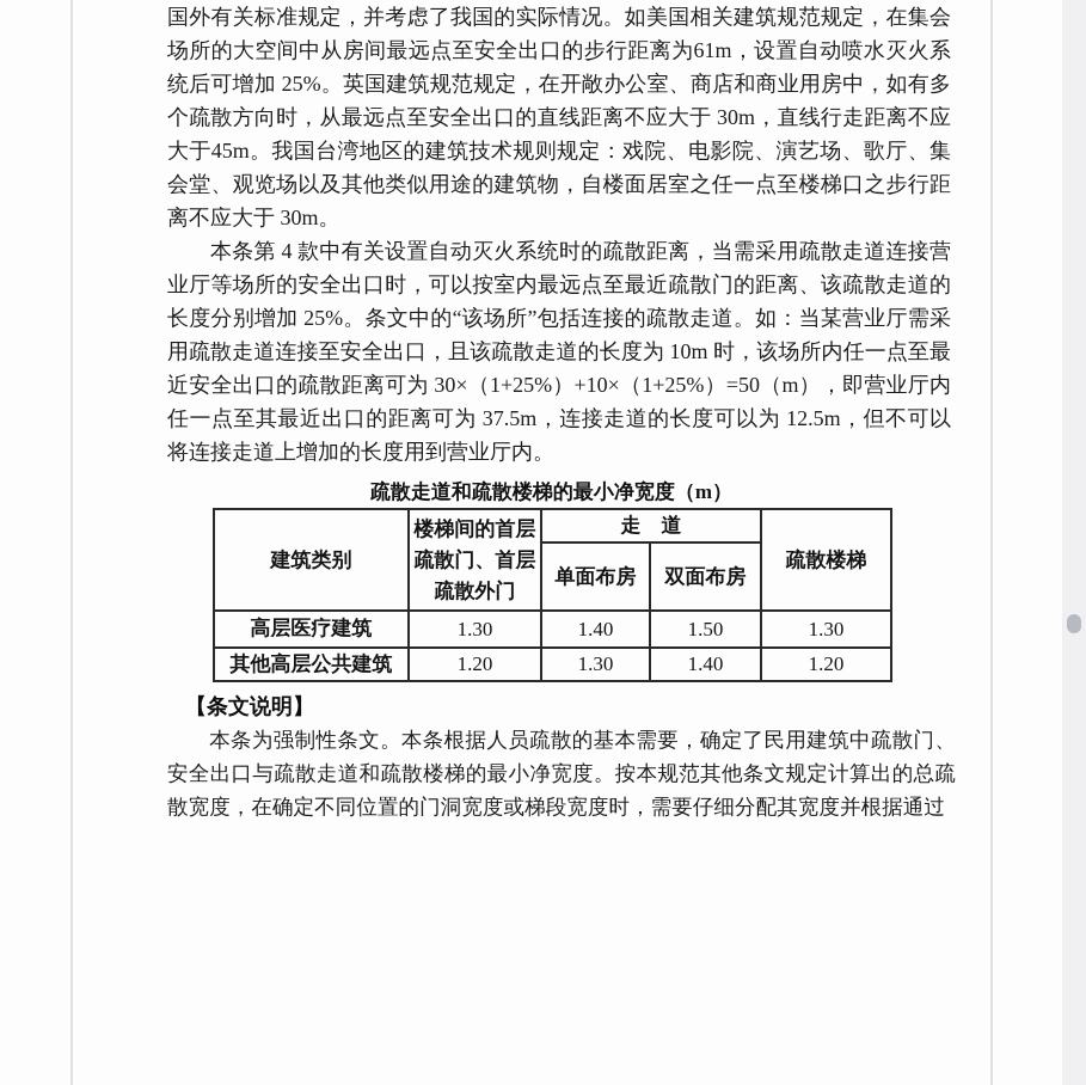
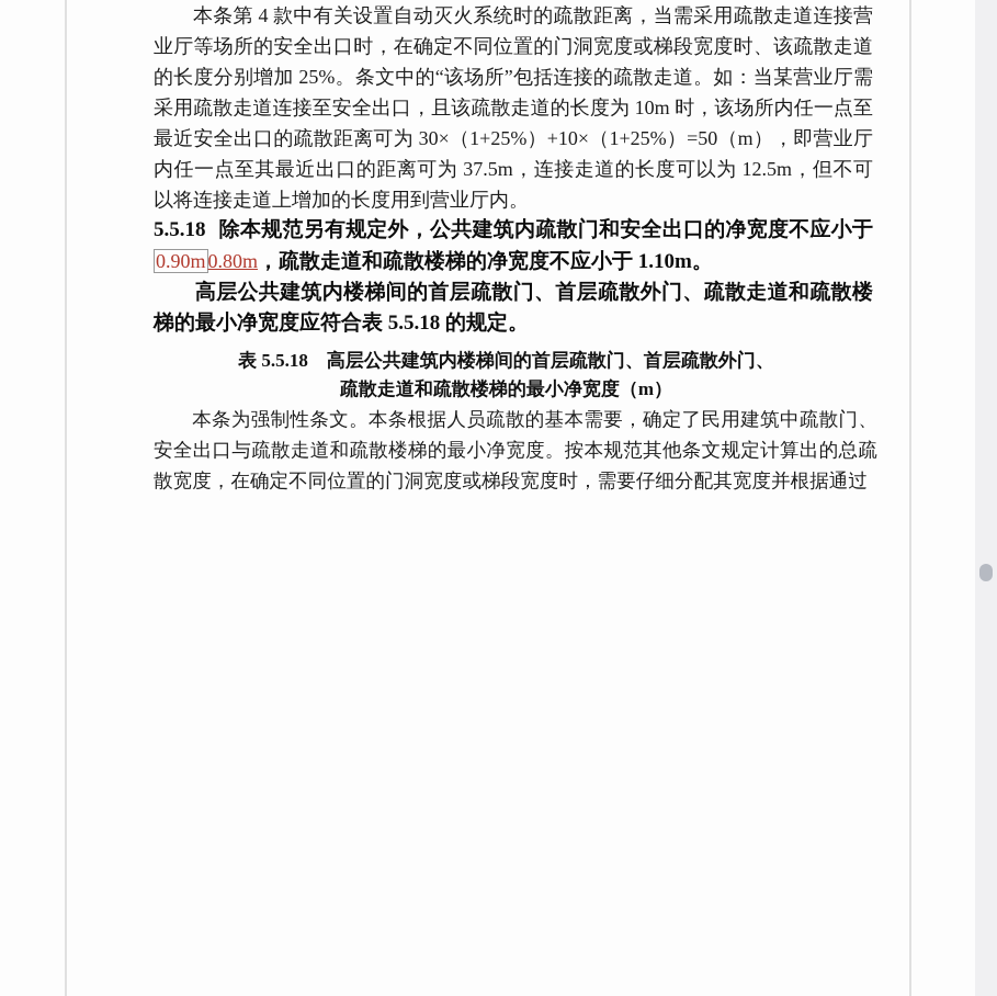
- 国外有关标准规定，并考虑了我国的实际情况。如美国相关建筑规范规定，在集会场所的大空间中从房间最远点至安全出口的步行距离为61m，设置自动喷水灭火系统后可增加 25%。英国建筑规范规定，在开敞办公室、商店和商业用房中，如有多个疏散方向时，从最远点至安全出口的直线距离不应大于 30m，直线行走距离不应大于45m。我国台湾地区的建筑技术规则规定：戏院、电影院、演艺场、歌厅、集会堂、观览场以及其他类似用途的建筑物，自楼面居室之任一点至楼梯口之步行距离不应大于 30m。
- 本条第 4 款中有关设置自动灭火系统时的疏散距离，当需采用疏散走道连接营业厅等场所的安全出口时，可以按室内最远点至最近疏散门的距离、该疏散走道的长度分别增加 25%。条文中的“该场所”包括连接的疏散走道。如：当某营业厅需采用疏散走道连接至安全出口，且该疏散走道的长度为 10m 时，该场所内任一点至最近安全出口的疏散距离可为 30×（1+25%）+10×（1+25%）=50（m），即营业厅内任一点至其最近出口的距离可为 37.5m，连接走道的长度可以为 12.5m，但不可以将连接走道上增加的长度用到营业厅内。
+ 本条第 4 款中有关设置自动灭火系统时的疏散距离，当需采用疏散走道连接营业厅等场所的安全出口时，在确定不同位置的门洞宽度或梯段宽度时、该疏散走道的长度分别增加 25%。条文中的“该场所”包括连接的疏散走道。如：当某营业厅需采用疏散走道连接至安全出口，且该疏散走道的长度为 10m 时，该场所内任一点至最近安全出口的疏散距离可为 30×（1+25%）+10×（1+25%）=50（m），即营业厅内任一点至其最近出口的距离可为 37.5m，连接走道的长度可以为 12.5m，但不可以将连接走道上增加的长度用到营业厅内。
+ 5.5.18 除本规范另有规定外，公共建筑内疏散门和安全出口的净宽度不应小于0.90m0.80m，疏散走道和疏散楼梯的净宽度不应小于 1.10m。
+ 高层公共建筑内楼梯间的首层疏散门、首层疏散外门、疏散走道和疏散楼梯的最小净宽度应符合表 5.5.18 的规定。
+ 表 5.5.18 高层公共建筑内楼梯间的首层疏散门、首层疏散外门、
  疏散走道和疏散楼梯的最小净宽度（m）
- 建筑类别	楼梯间的首层疏散门、首层疏散外门	走 道	疏散楼梯
- 单面布房	双面布房
- 高层医疗建筑	1.30	1.40	1.50	1.30
- 其他高层公共建筑	1.20	1.30	1.40	1.20
- 【条文说明】
  本条为强制性条文。本条根据人员疏散的基本需要，确定了民用建筑中疏散门、安全出口与疏散走道和疏散楼梯的最小净宽度。按本规范其他条文规定计算出的总疏散宽度，在确定不同位置的门洞宽度或梯段宽度时，需要仔细分配其宽度并根据通过
